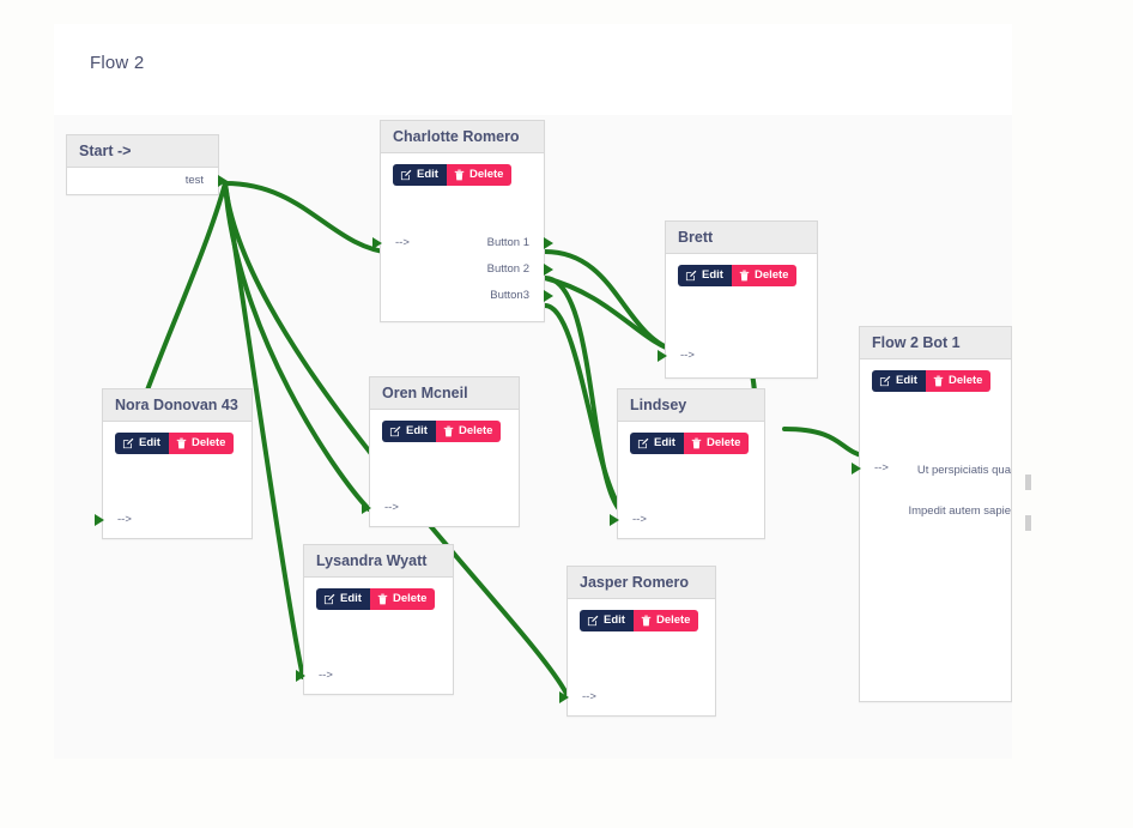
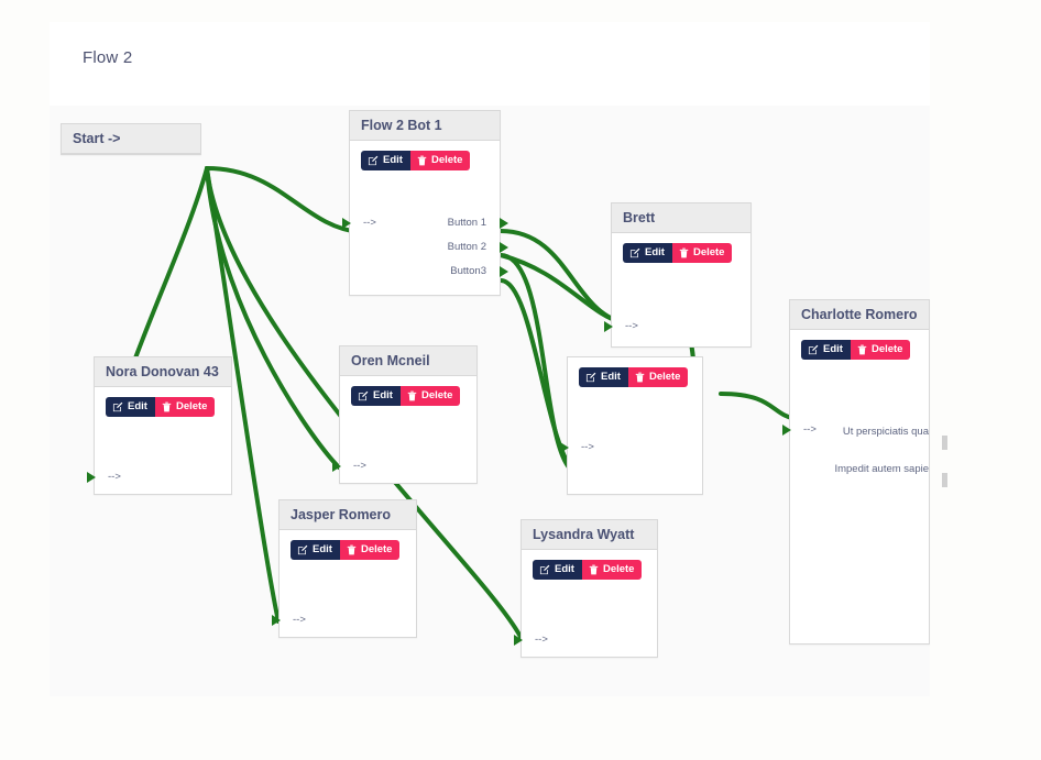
  Flow 2
  Start ->
- test
- Charlotte Romero
+ Flow 2 Bot 1
  Edit
  Delete
  -->
  Button 1
  Button 2
  Button3
  Nora Donovan 43
  Edit
  Delete
  -->
  Oren Mcneil
  Edit
  Delete
  -->
- Lysandra Wyatt
+ Jasper Romero
  Edit
  Delete
  -->
  Brett
  Edit
  Delete
  -->
- Lindsey
  Edit
  Delete
  -->
- Jasper Romero
+ Lysandra Wyatt
  Edit
  Delete
  -->
- Flow 2 Bot 1
+ Charlotte Romero
  Edit
  Delete
  -->
  Ut perspiciatis qua
  Impedit autem sapie
